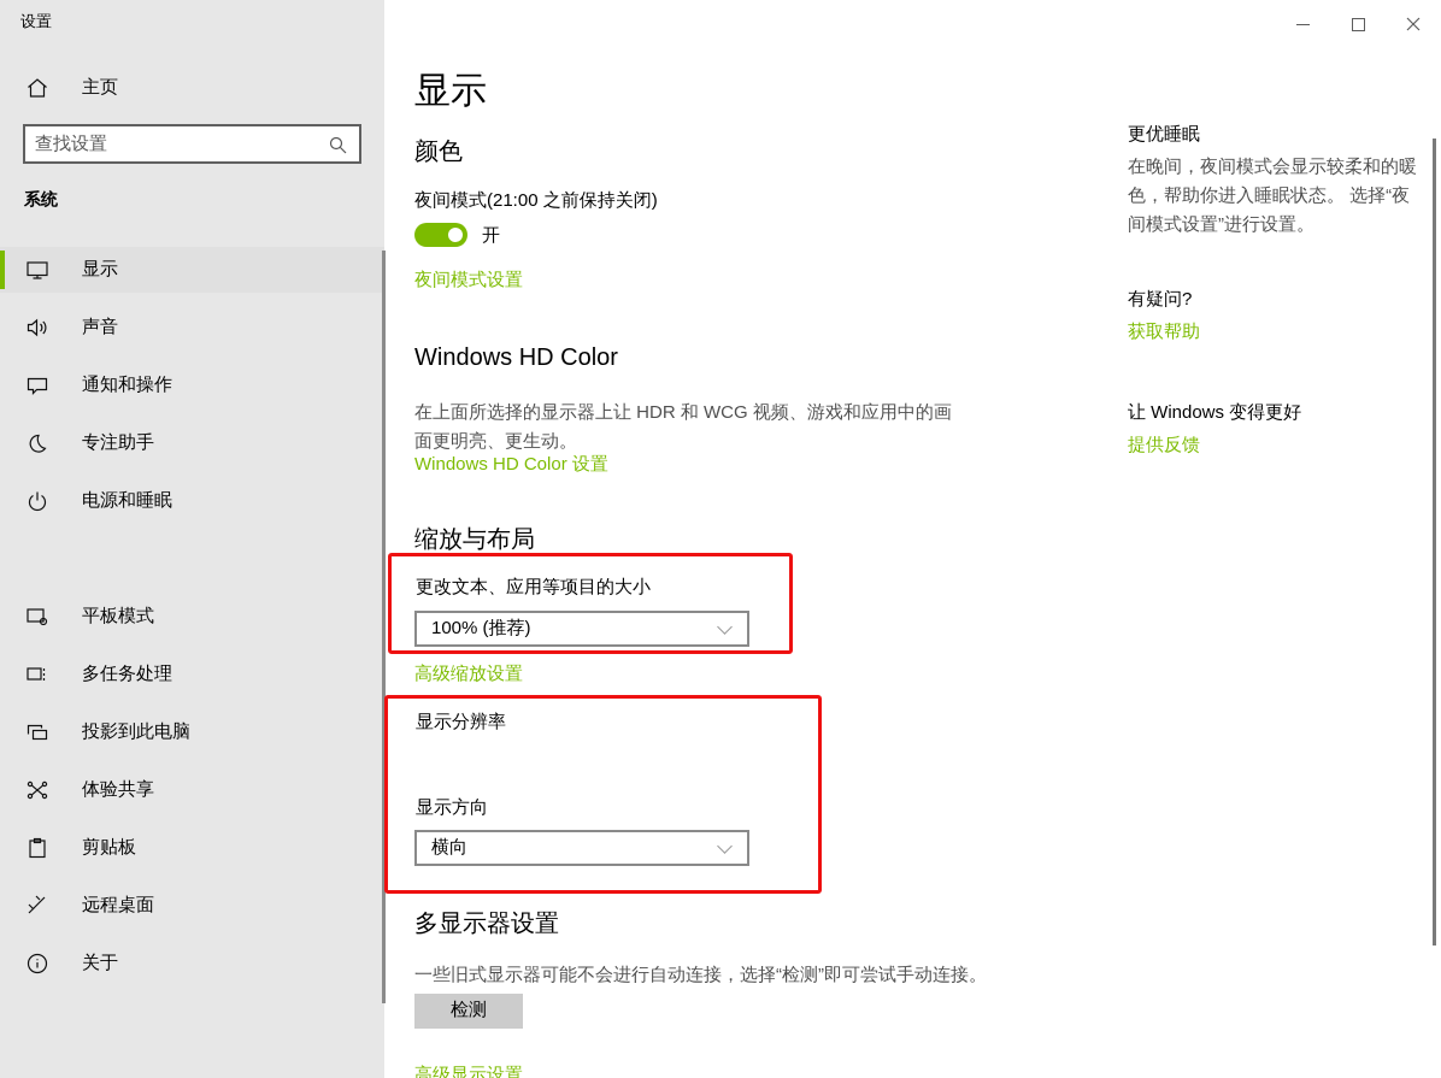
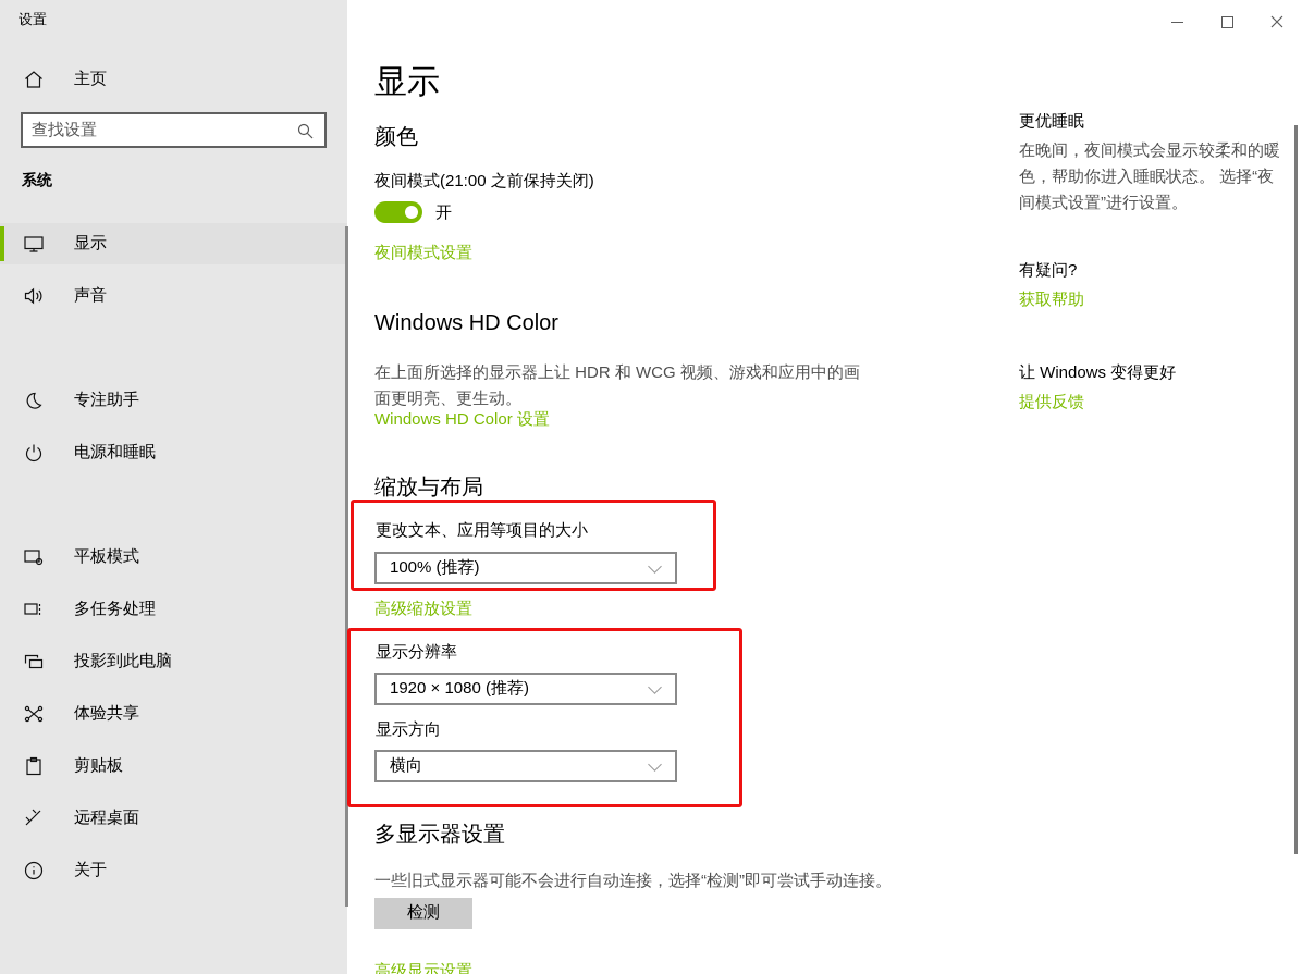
  设置
  主页
  查找设置
  系统
  显示
  声音
- 通知和操作
  专注助手
  电源和睡眠
  平板模式
  多任务处理
  投影到此电脑
  体验共享
  剪贴板
  远程桌面
  关于
  显示
  颜色
  夜间模式(21:00 之前保持关闭)
  开
  夜间模式设置
  Windows HD Color
  在上面所选择的显示器上让 HDR 和 WCG 视频、游戏和应用中的画面更明亮、更生动。
  Windows HD Color 设置
  缩放与布局
  更改文本、应用等项目的大小
  100% (推荐)
  高级缩放设置
  显示分辨率
+ 1920 × 1080 (推荐)
  显示方向
  横向
  多显示器设置
  一些旧式显示器可能不会进行自动连接，选择“检测”即可尝试手动连接。
  检测
  高级显示设置
  更优睡眠
  在晚间，夜间模式会显示较柔和的暖色，帮助你进入睡眠状态。 选择“夜间模式设置”进行设置。
  有疑问?
  获取帮助
  让 Windows 变得更好
  提供反馈
